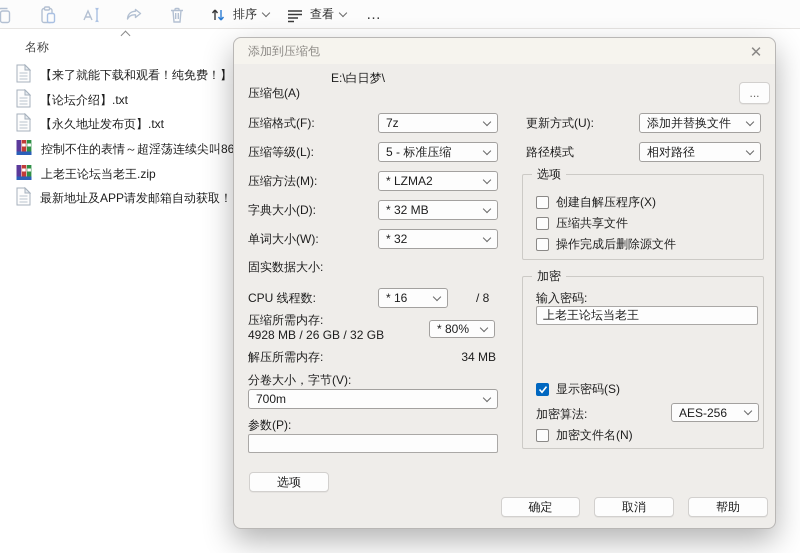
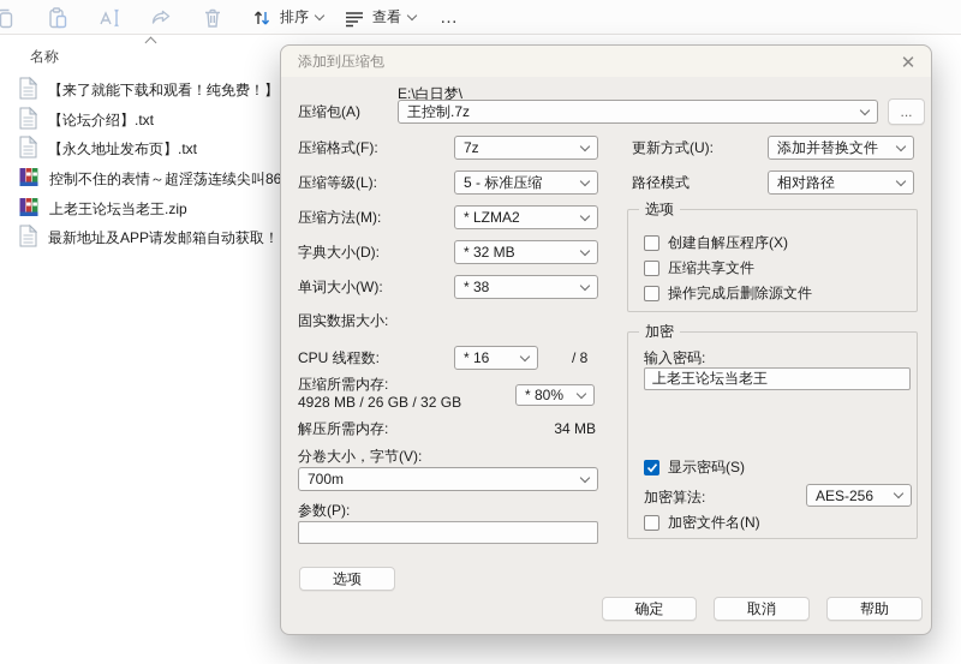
  排序
  查看
  …
  名称
  【来了就能下载和观看！纯免费！】
  【论坛介绍】.txt
  【永久地址发布页】.txt
  控制不住的表情～超淫荡连续尖叫86
  上老王论坛当老王.zip
  最新地址及APP请发邮箱自动获取！
  添加到压缩包
  ✕
  压缩包(A)
  E:\白日梦\
+ 王控制.7z
  ...
  压缩格式(F):
  7z
  压缩等级(L):
  5 - 标准压缩
  压缩方法(M):
  * LZMA2
  字典大小(D):
  * 32 MB
  单词大小(W):
- * 32
+ * 38
  固实数据大小:
  CPU 线程数:
  * 16
  / 8
  压缩所需内存:
  4928 MB / 26 GB / 32 GB
  * 80%
  解压所需内存:
  34 MB
  分卷大小，字节(V):
  700m
  参数(P):
  选项
  更新方式(U):
  添加并替换文件
  路径模式
  相对路径
  选项
  创建自解压程序(X)
  压缩共享文件
  操作完成后删除源文件
  加密
  输入密码:
  上老王论坛当老王
  显示密码(S)
  加密算法:
  AES-256
  加密文件名(N)
  确定
  取消
  帮助
